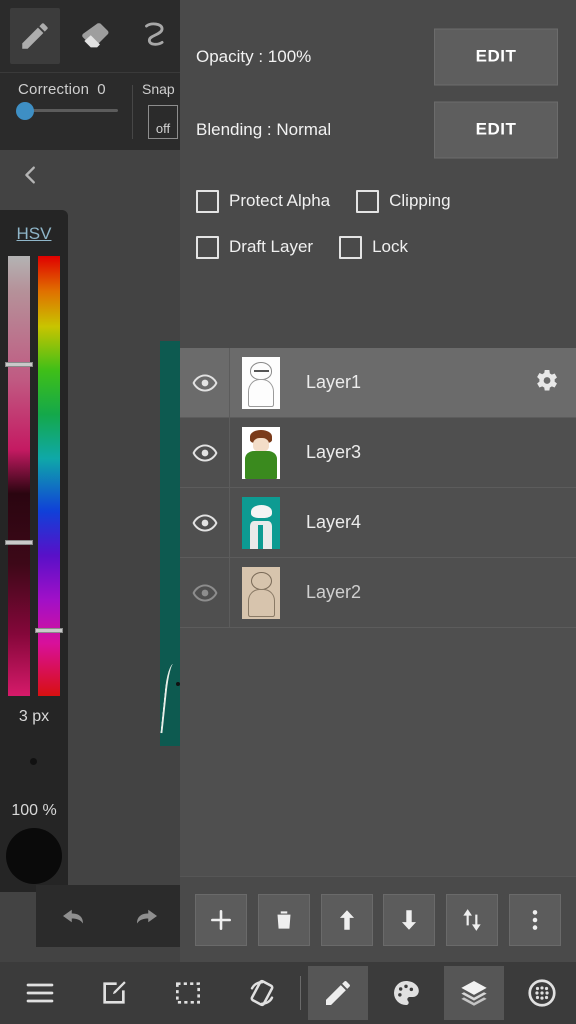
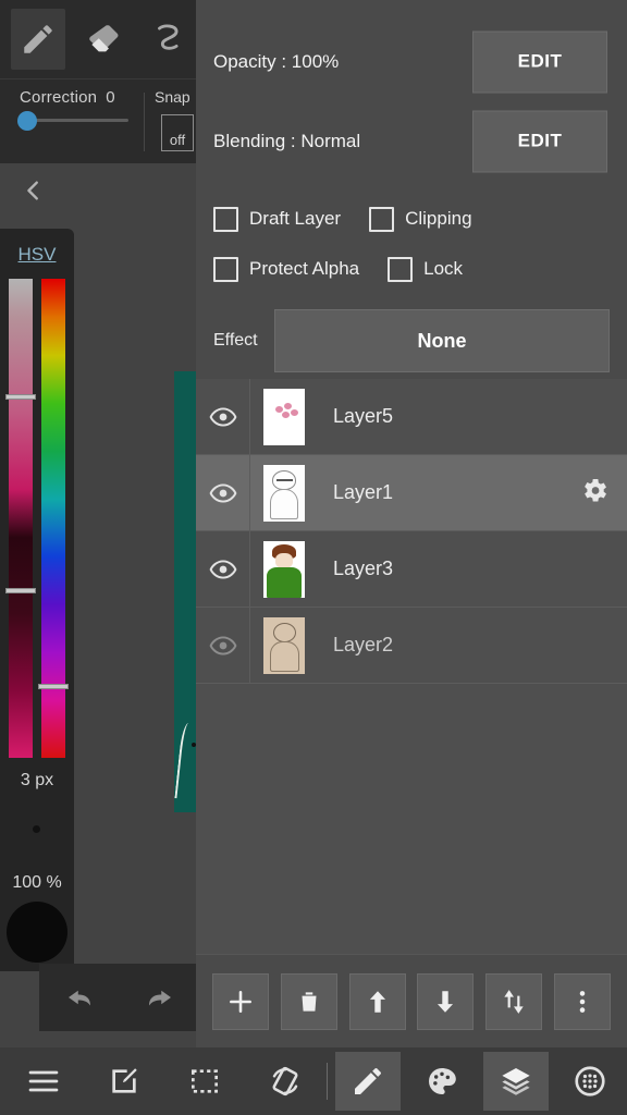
  Correction 0
  Snap
  off
  HSV
  3 px
  100 %
  Opacity : 100%
  EDIT
  Blending : Normal
  EDIT
- Protect Alpha
+ Draft Layer
  Clipping
- Draft Layer
+ Protect Alpha
  Lock
+ Effect
+ None
+ Layer5
  Layer1
  Layer3
- Layer4
  Layer2
